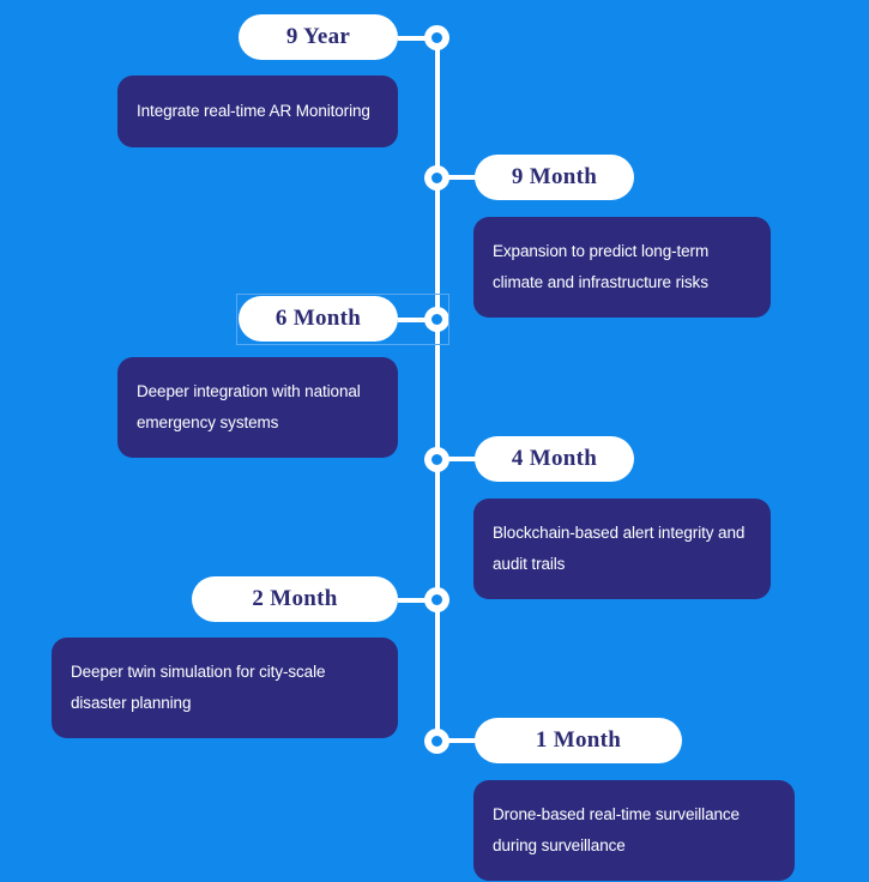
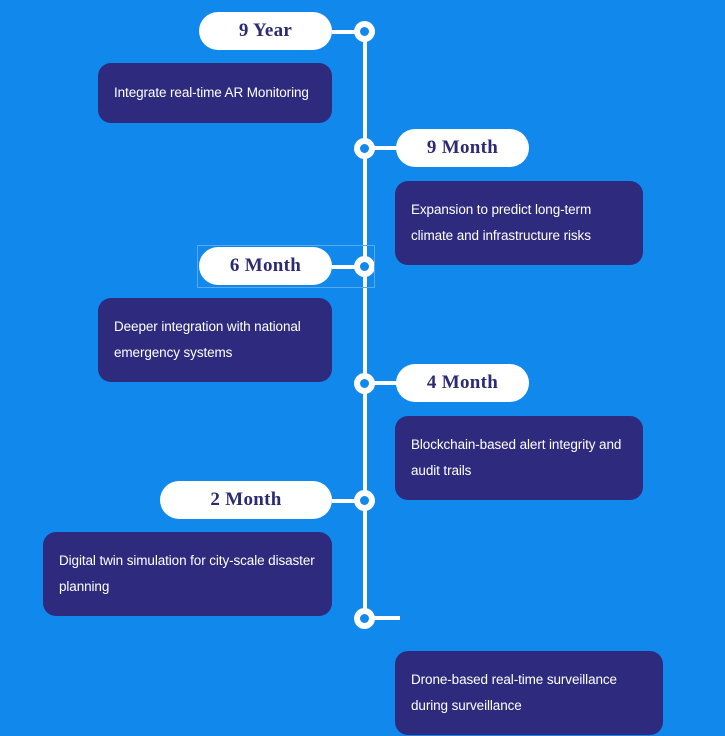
  9 Year
  Integrate real-time AR Monitoring
  9 Month
  Expansion to predict long-term climate and infrastructure risks
  6 Month
  Deeper integration with national emergency systems
  4 Month
  Blockchain-based alert integrity and audit trails
  2 Month
- Deeper twin simulation for city-scale disaster planning
+ Digital twin simulation for city-scale disaster planning
- 1 Month
  Drone-based real-time surveillance during surveillance
